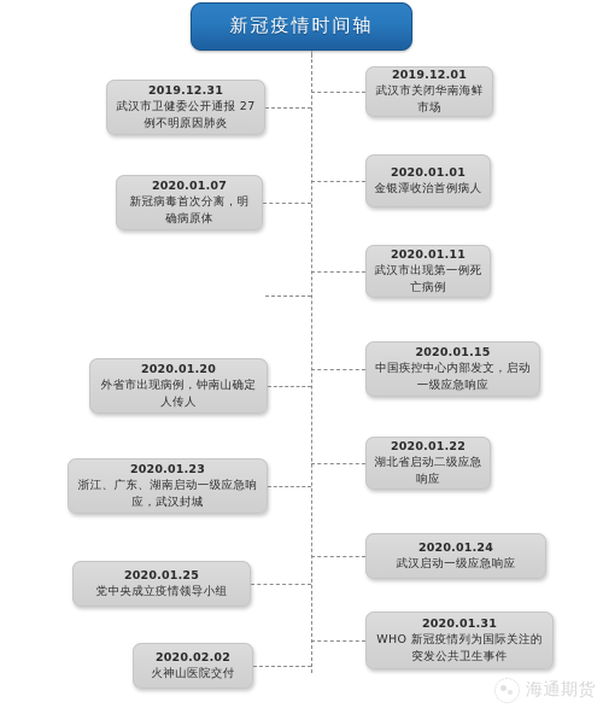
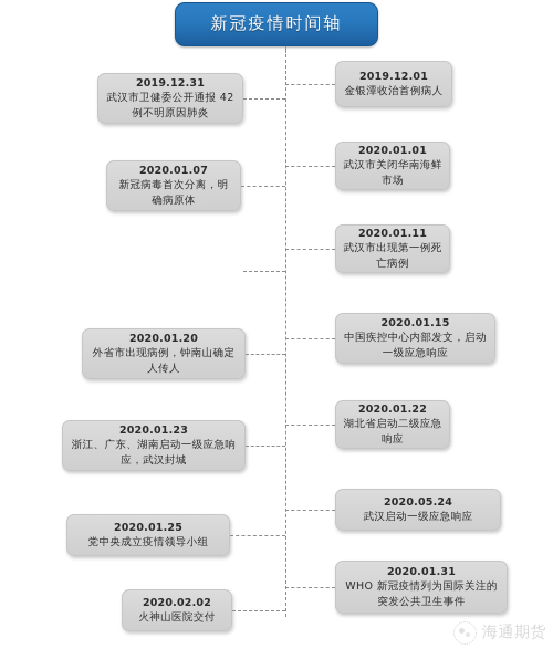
  新冠疫情时间轴
  2019.12.31
- 武汉市卫健委公开通报 27 例不明原因肺炎
+ 武汉市卫健委公开通报 42 例不明原因肺炎
  2020.01.07
  新冠病毒首次分离，明确病原体
  2020.01.20
  外省市出现病例，钟南山确定人传人
  2020.01.23
  浙江、广东、湖南启动一级应急响应，武汉封城
  2020.01.25
  党中央成立疫情领导小组
  2020.02.02
  火神山医院交付
  2019.12.01
- 武汉市关闭华南海鲜市场
+ 金银潭收治首例病人
  2020.01.01
- 金银潭收治首例病人
+ 武汉市关闭华南海鲜市场
  2020.01.11
  武汉市出现第一例死亡病例
  2020.01.15
  中国疾控中心内部发文，启动一级应急响应
  2020.01.22
  湖北省启动二级应急响应
- 2020.01.24
+ 2020.05.24
  武汉启动一级应急响应
  2020.01.31
  WHO 新冠疫情列为国际关注的突发公共卫生事件
  海通期货
